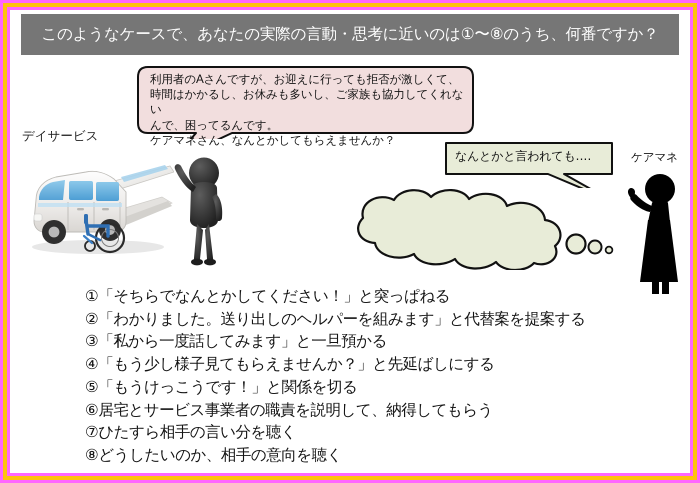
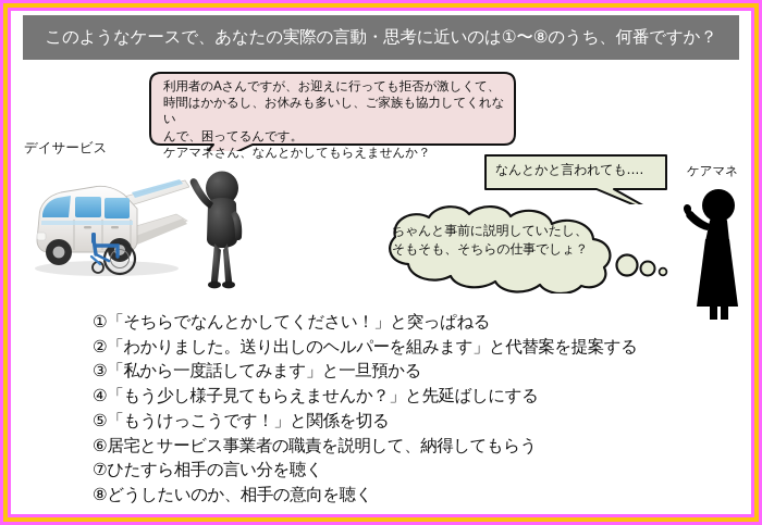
  このようなケースで、あなたの実際の言動・思考に近いのは①〜⑧のうち、何番ですか？
  デイサービス
  ケアマネ
  利用者のAさんですが、お迎えに行っても拒否が激しくて、
  時間はかかるし、お休みも多いし、ご家族も協力してくれない
  んで、困ってるんです。
  ケアマネさん、なんとかしてもらえませんか？
  なんとかと言われても‥‥
+ ちゃんと事前に説明していたし、
+ そもそも、そちらの仕事でしょ？
  ①「そちらでなんとかしてください！」と突っぱねる
  ②「わかりました。送り出しのヘルパーを組みます」と代替案を提案する
  ③「私から一度話してみます」と一旦預かる
  ④「もう少し様子見てもらえませんか？」と先延ばしにする
  ⑤「もうけっこうです！」と関係を切る
  ⑥居宅とサービス事業者の職責を説明して、納得してもらう
  ⑦ひたすら相手の言い分を聴く
  ⑧どうしたいのか、相手の意向を聴く
